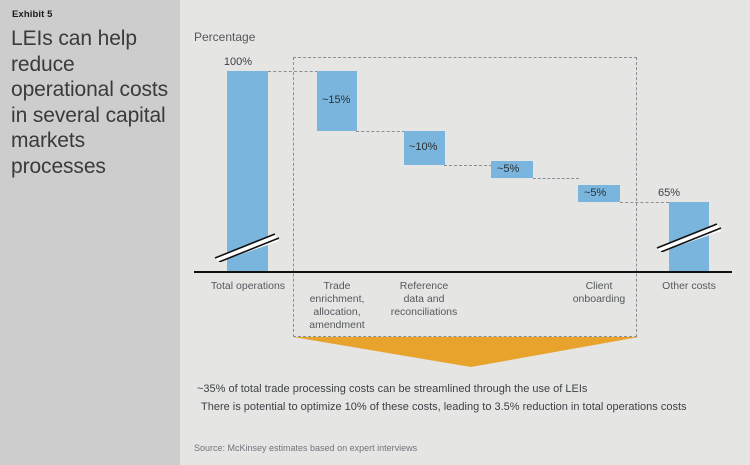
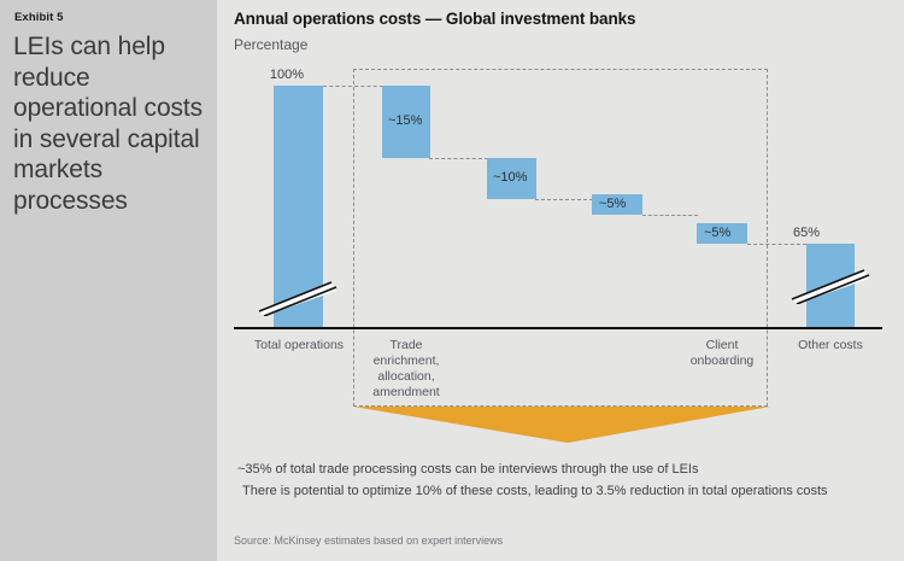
  Exhibit 5
  LEIs can help reduce operational costs in several capital markets processes
+ Annual operations costs — Global investment banks
  Percentage
  100%
  ~15%
  ~10%
  ~5%
  ~5%
  65%
  Total operations
  Trade
  enrichment,
  allocation,
  amendment
- Reference
- data and
- reconciliations
  Client
  onboarding
  Other costs
- ~35% of total trade processing costs can be streamlined through the use of LEIs
+ ~35% of total trade processing costs can be interviews through the use of LEIs
  There is potential to optimize 10% of these costs, leading to 3.5% reduction in total operations costs
  Source: McKinsey estimates based on expert interviews
